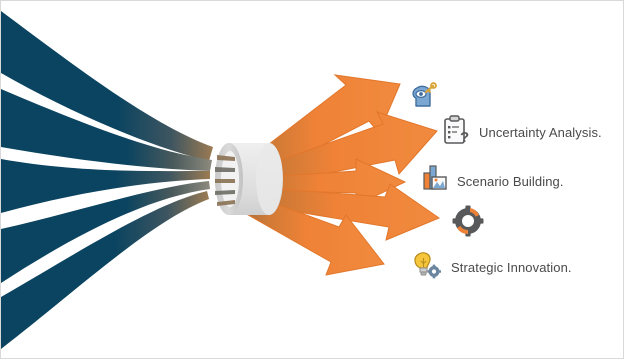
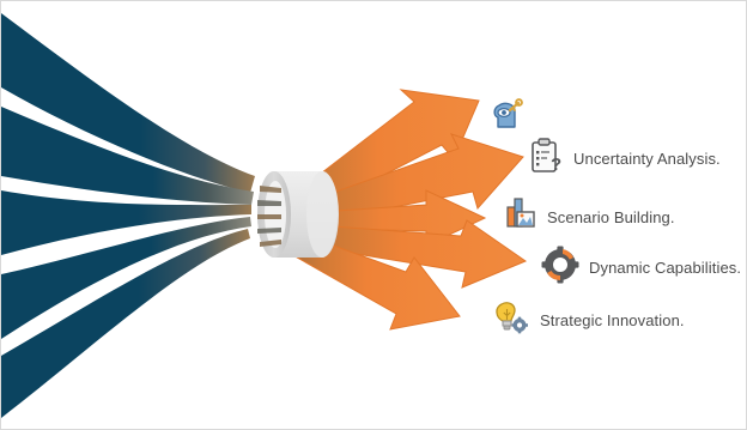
  ?
  Uncertainty Analysis.
  Scenario Building.
+ Dynamic Capabilities.
  Strategic Innovation.
